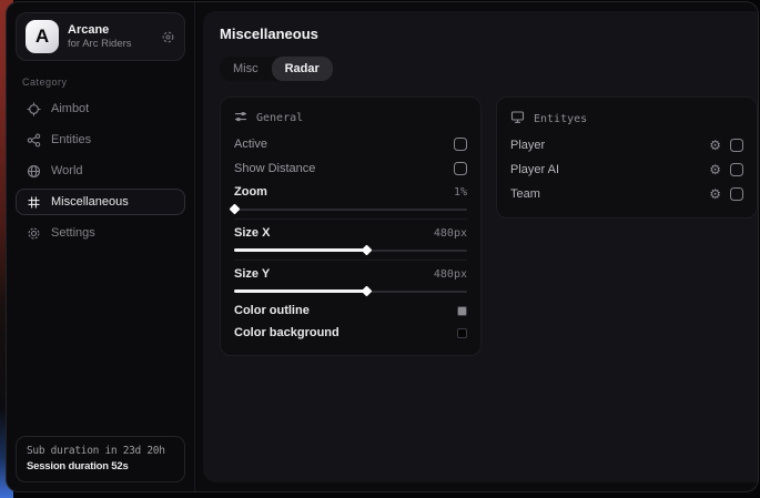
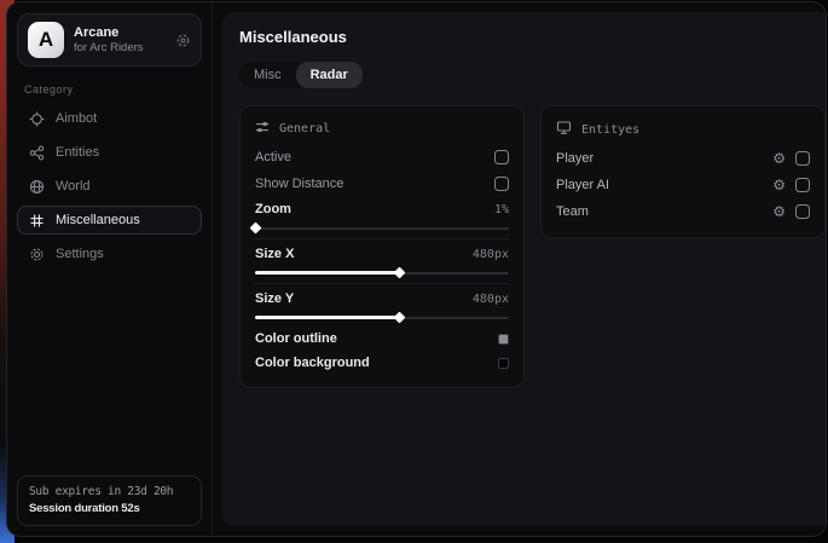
  A
  Arcane
  for Arc Riders
  Category
  Aimbot
  Entities
  World
  Miscellaneous
  Settings
- Sub duration in 23d 20h
+ Sub expires in 23d 20h
  Session duration 52s
  Miscellaneous
  Misc
  Radar
  General
  Active
  Show Distance
  Zoom
  1%
  Size X
  480px
  Size Y
  480px
  Color outline
  Color background
  Entityes
  Player
  ⚙
  Player AI
  ⚙
  Team
  ⚙
